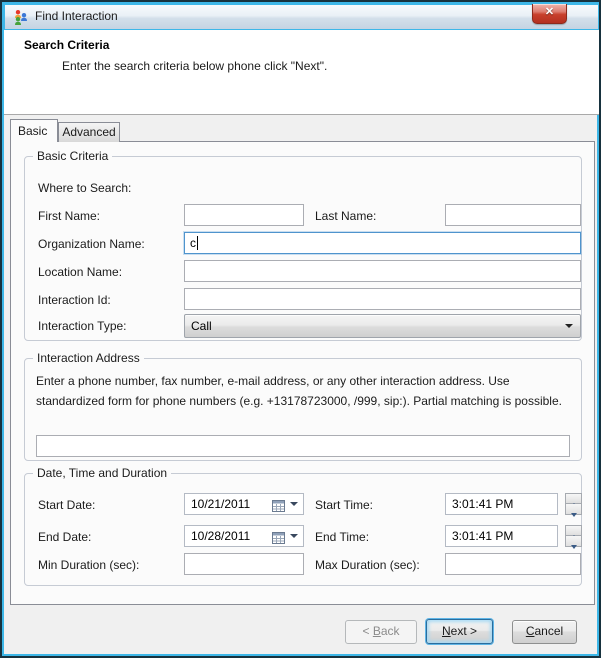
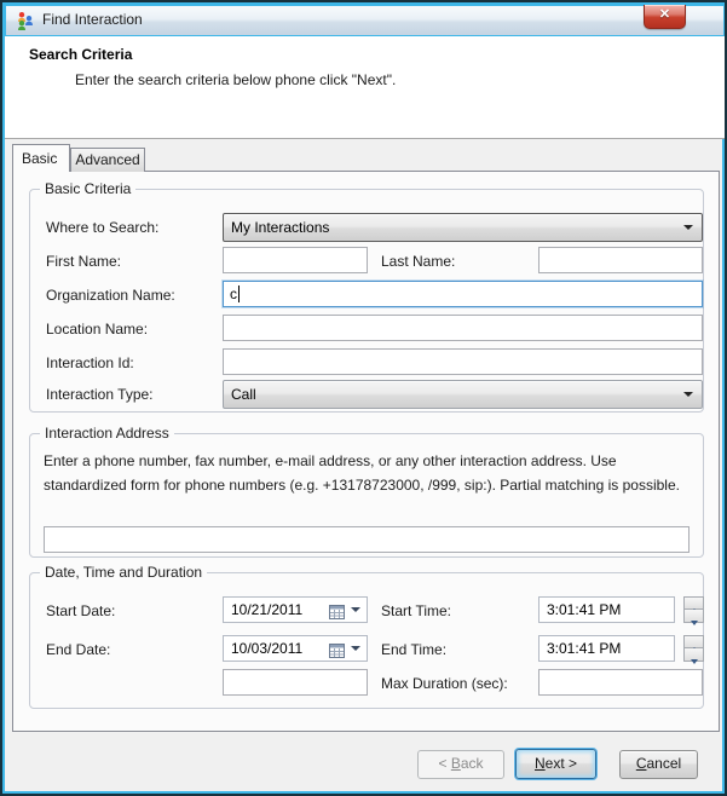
  Find Interaction
  ✕
  Search Criteria
  Enter the search criteria below phone click "Next".
  Basic
  Advanced
  Basic Criteria
  Where to Search:
+ My Interactions
  First Name:
  Last Name:
  Organization Name:
  c
  Location Name:
  Interaction Id:
  Interaction Type:
  Call
  Interaction Address
  Enter a phone number, fax number, e-mail address, or any other interaction address. Use standardized form for phone numbers (e.g. +13178723000, /999, sip:). Partial matching is possible.
  Date, Time and Duration
  Start Date:
  10/21/2011
  Start Time:
  3:01:41 PM
  End Date:
- 10/28/2011
+ 10/03/2011
  End Time:
  3:01:41 PM
- Min Duration (sec):
  Max Duration (sec):
  < Back
  Next >
  Cancel
